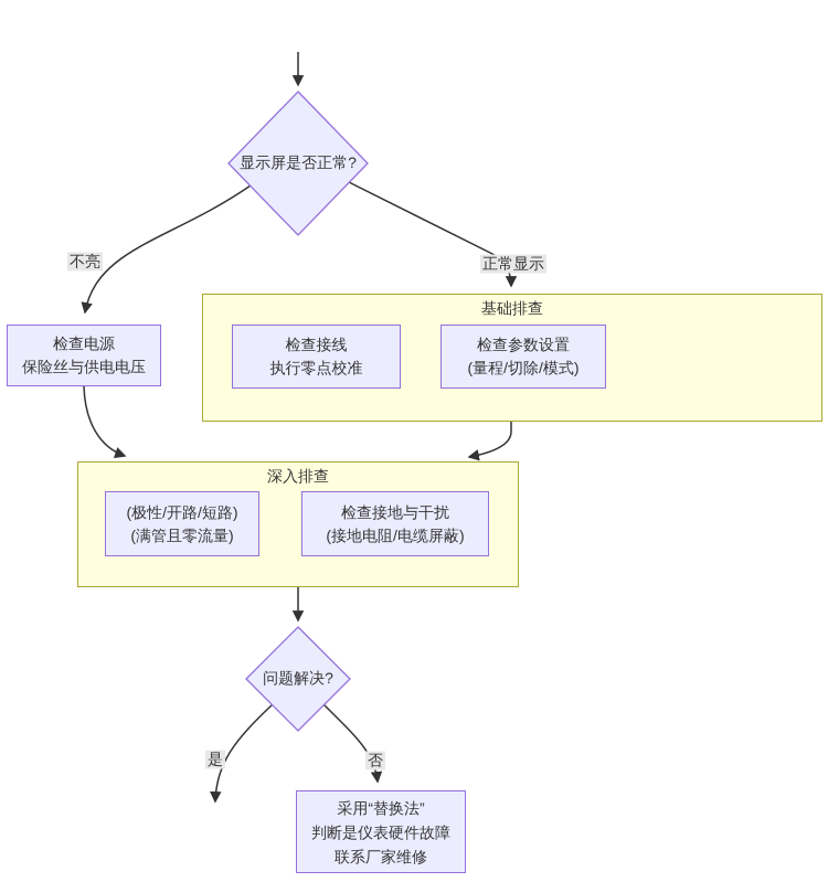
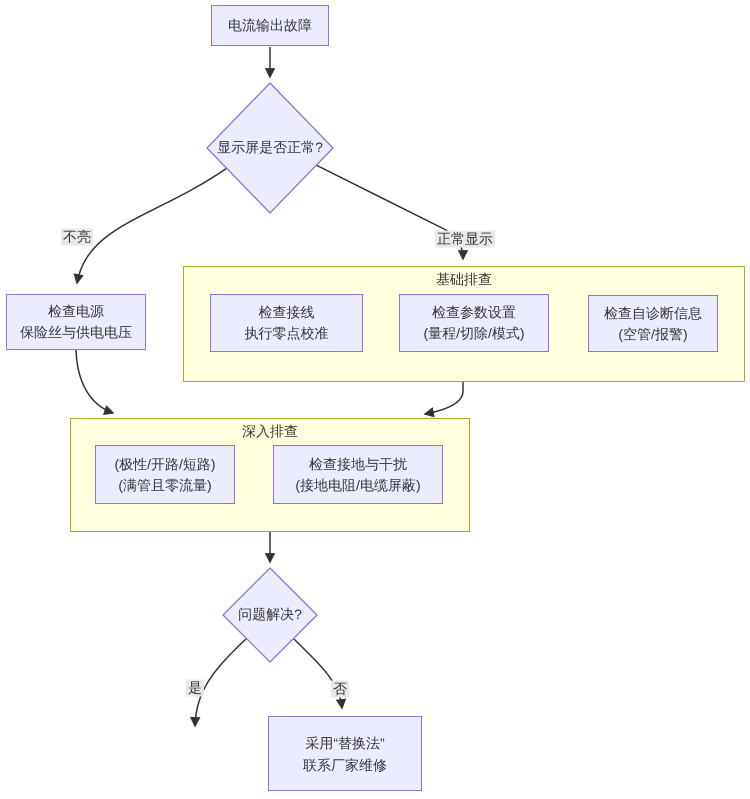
  基础排查
  深入排查
+ 电流输出故障
  检查电源
  保险丝与供电电压
  检查接线
  执行零点校准
  检查参数设置
  (量程/切除/模式)
+ 检查自诊断信息
+ (空管/报警)
  (极性/开路/短路)
  (满管且零流量)
  检查接地与干扰
  (接地电阻/电缆屏蔽)
  采用“替换法”
- 判断是仪表硬件故障
  联系厂家维修
  显示屏是否正常?
  问题解决?
  不亮
  正常显示
  是
  否
